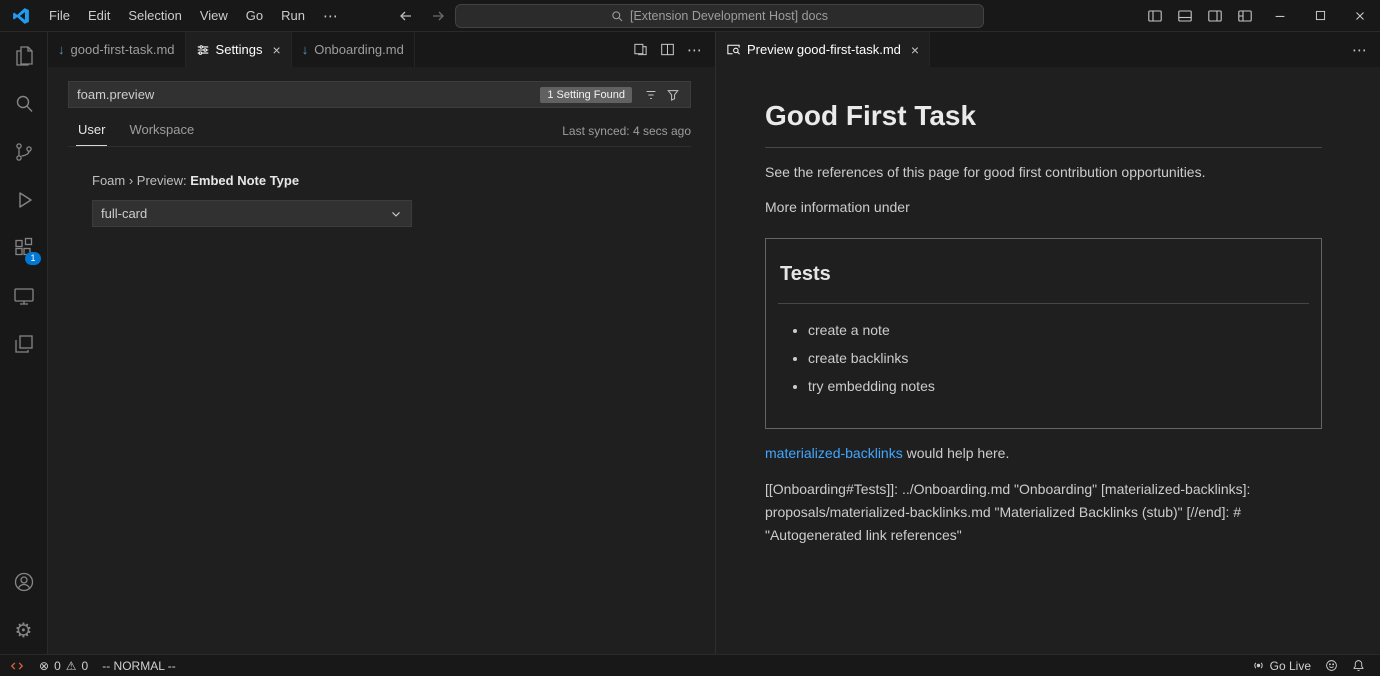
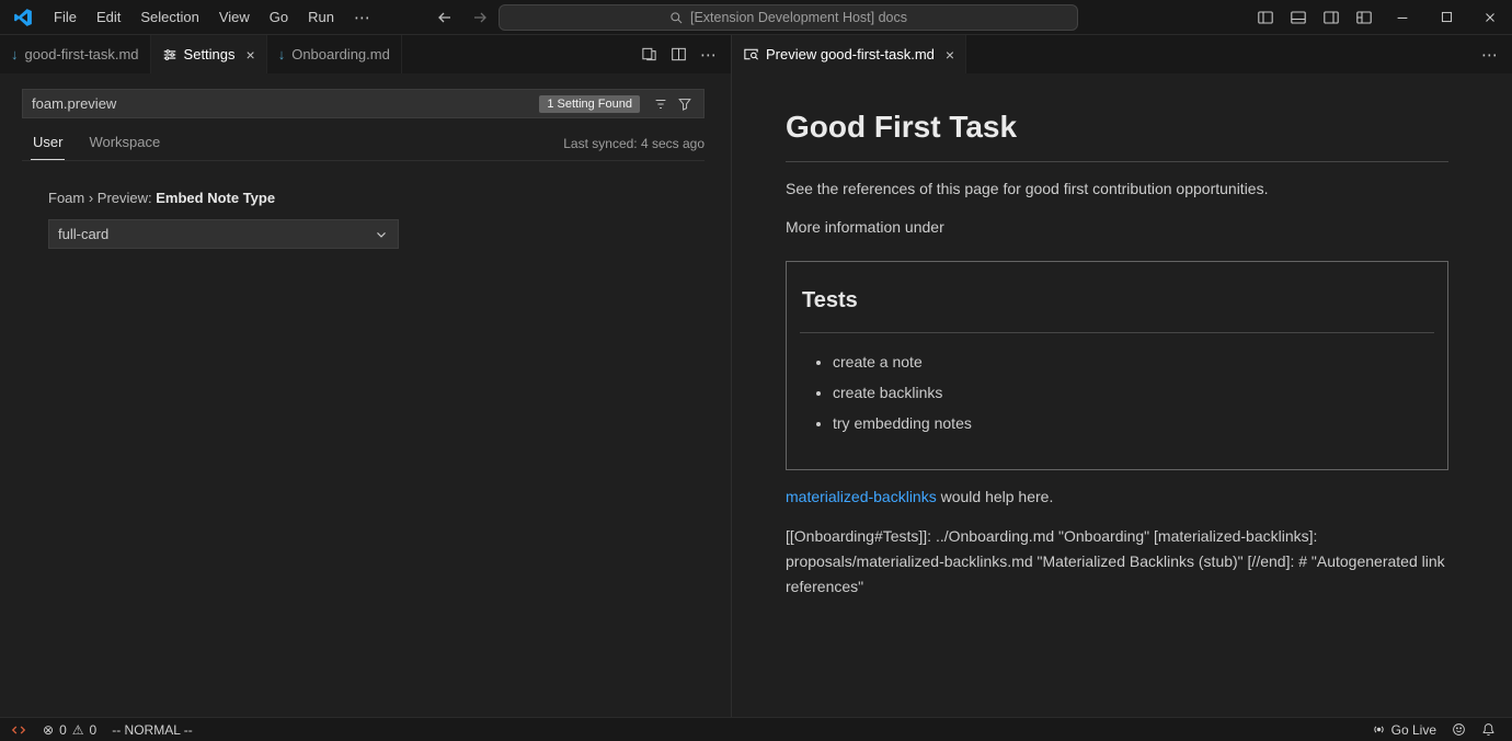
  File
  Edit
  Selection
  View
  Go
  Run
  ⋯
  [Extension Development Host] docs
- 1
- ⚙
  ↓
  good-first-task.md
  Settings
  ×
  ↓
  Onboarding.md
  ⋯
  foam.preview
  1 Setting Found
  User
  Workspace
  Last synced: 4 secs ago
  Foam › Preview: Embed Note Type
  full-card
  Preview good-first-task.md
  ×
  ⋯
  Good First Task
  See the references of this page for good first contribution opportunities.
  More information under
  Tests
  create a note
  create backlinks
  try embedding notes
  materialized-backlinks would help here.
  [[Onboarding#Tests]]: ../Onboarding.md "Onboarding" [materialized-backlinks]: proposals/materialized-backlinks.md "Materialized Backlinks (stub)" [//end]: # "Autogenerated link references"
  ⊗
  0
  ⚠
  0
  -- NORMAL --
  Go Live
